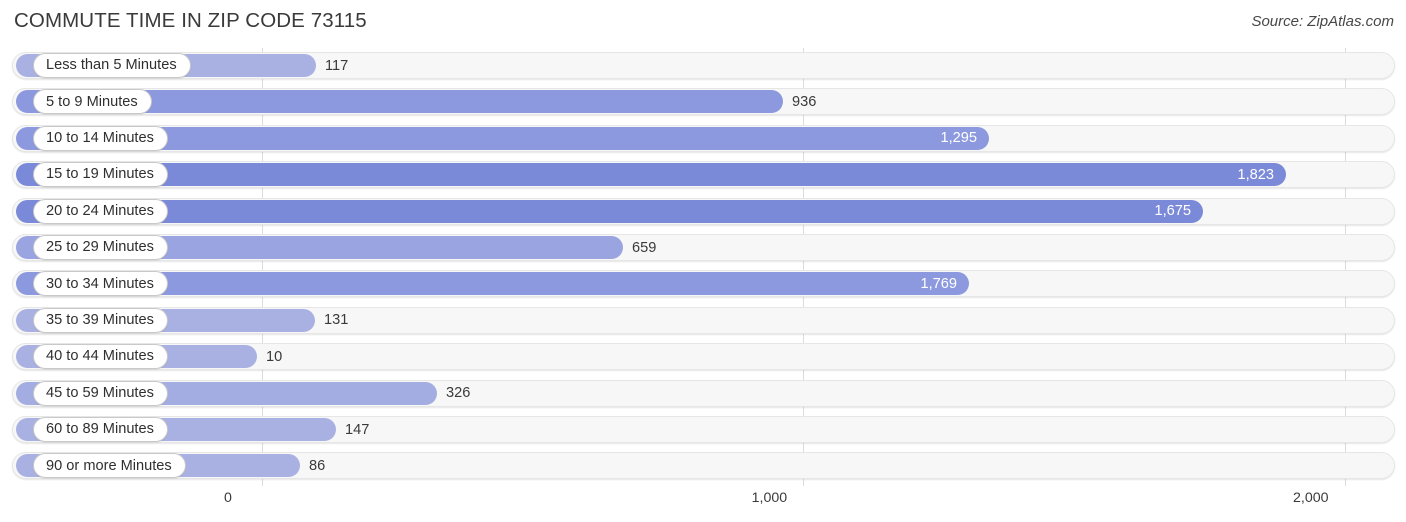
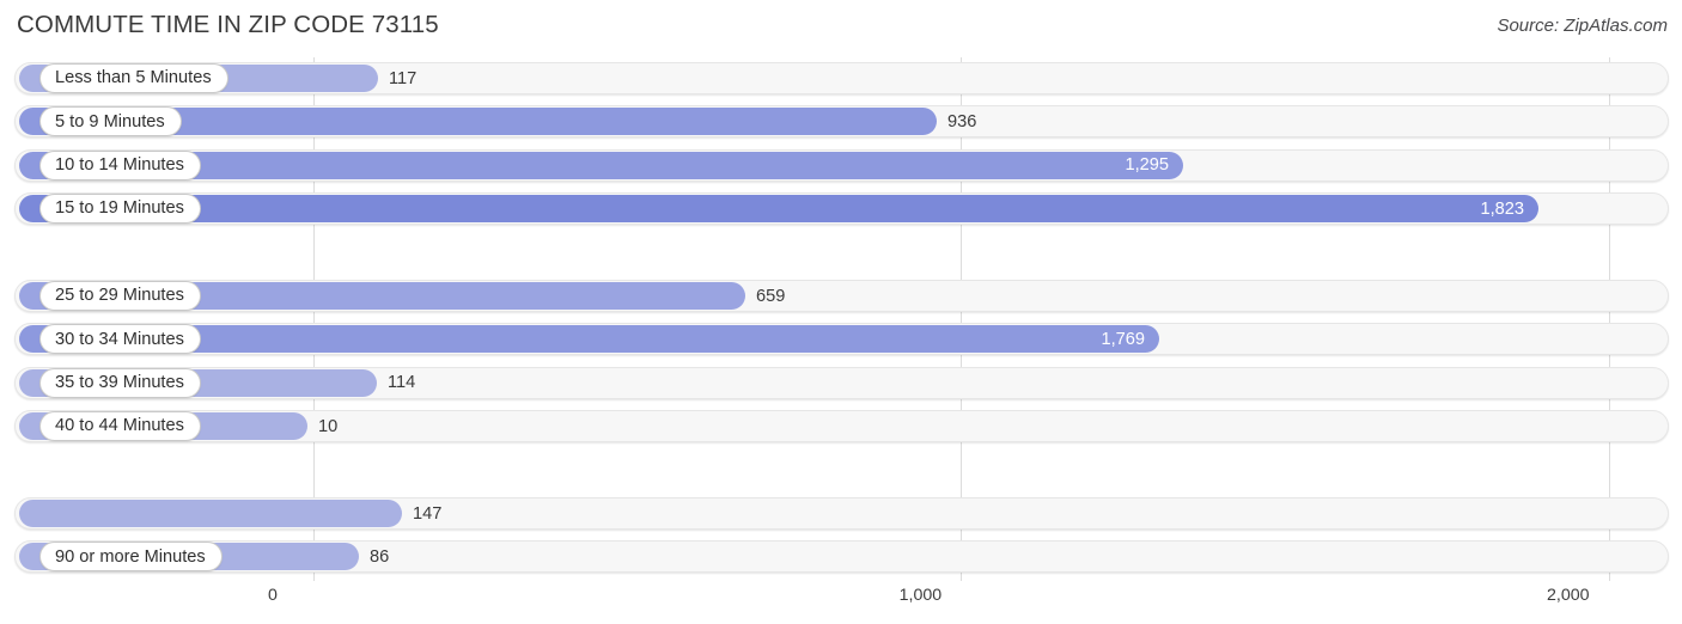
  COMMUTE TIME IN ZIP CODE 73115
  Source: ZipAtlas.com
  Less than 5 Minutes
  117
  5 to 9 Minutes
  936
  10 to 14 Minutes
  1,295
  15 to 19 Minutes
  1,823
- 20 to 24 Minutes
- 1,675
  25 to 29 Minutes
  659
  30 to 34 Minutes
  1,769
  35 to 39 Minutes
- 131
+ 114
  40 to 44 Minutes
  10
- 45 to 59 Minutes
- 326
- 60 to 89 Minutes
  147
  90 or more Minutes
  86
  0
  1,000
  2,000
